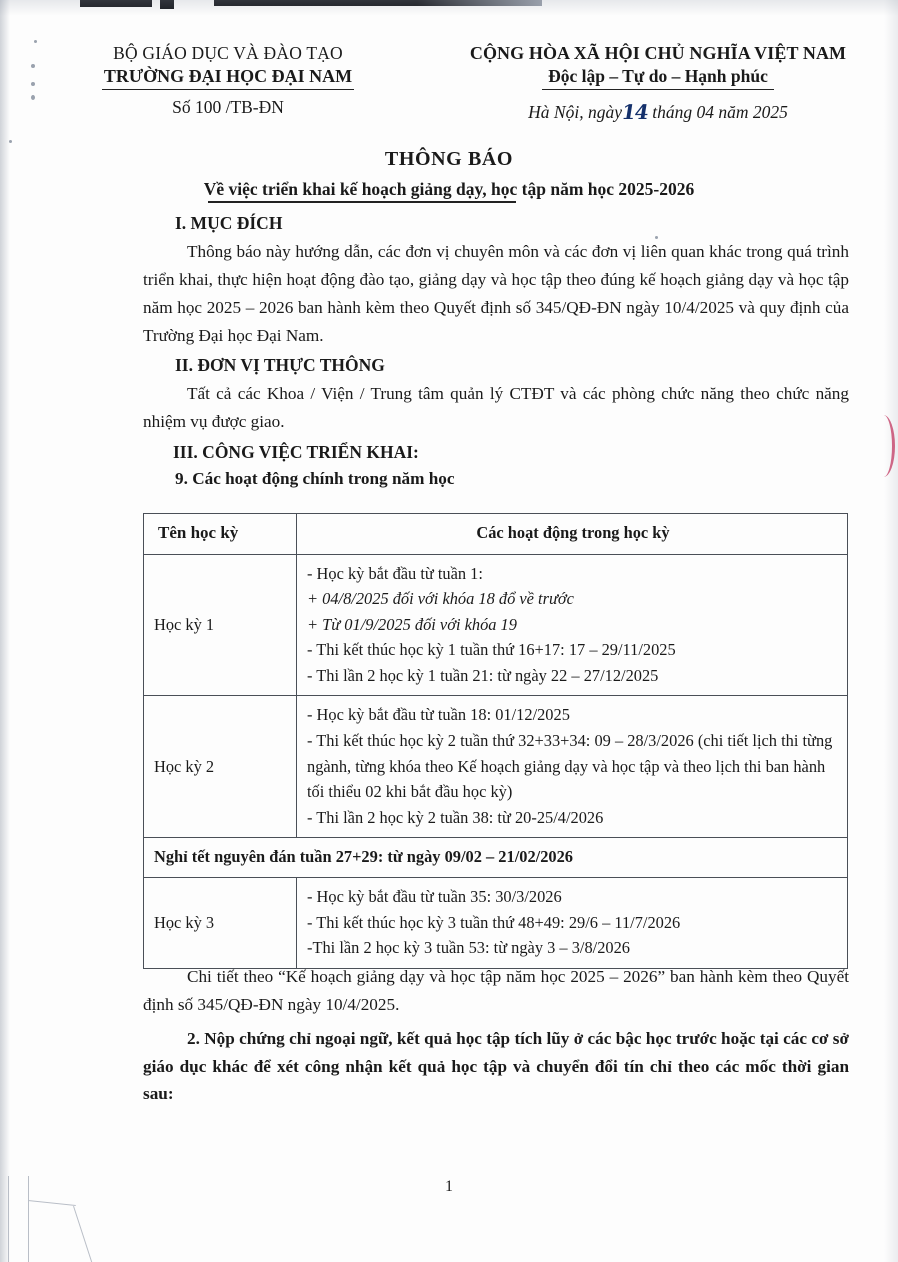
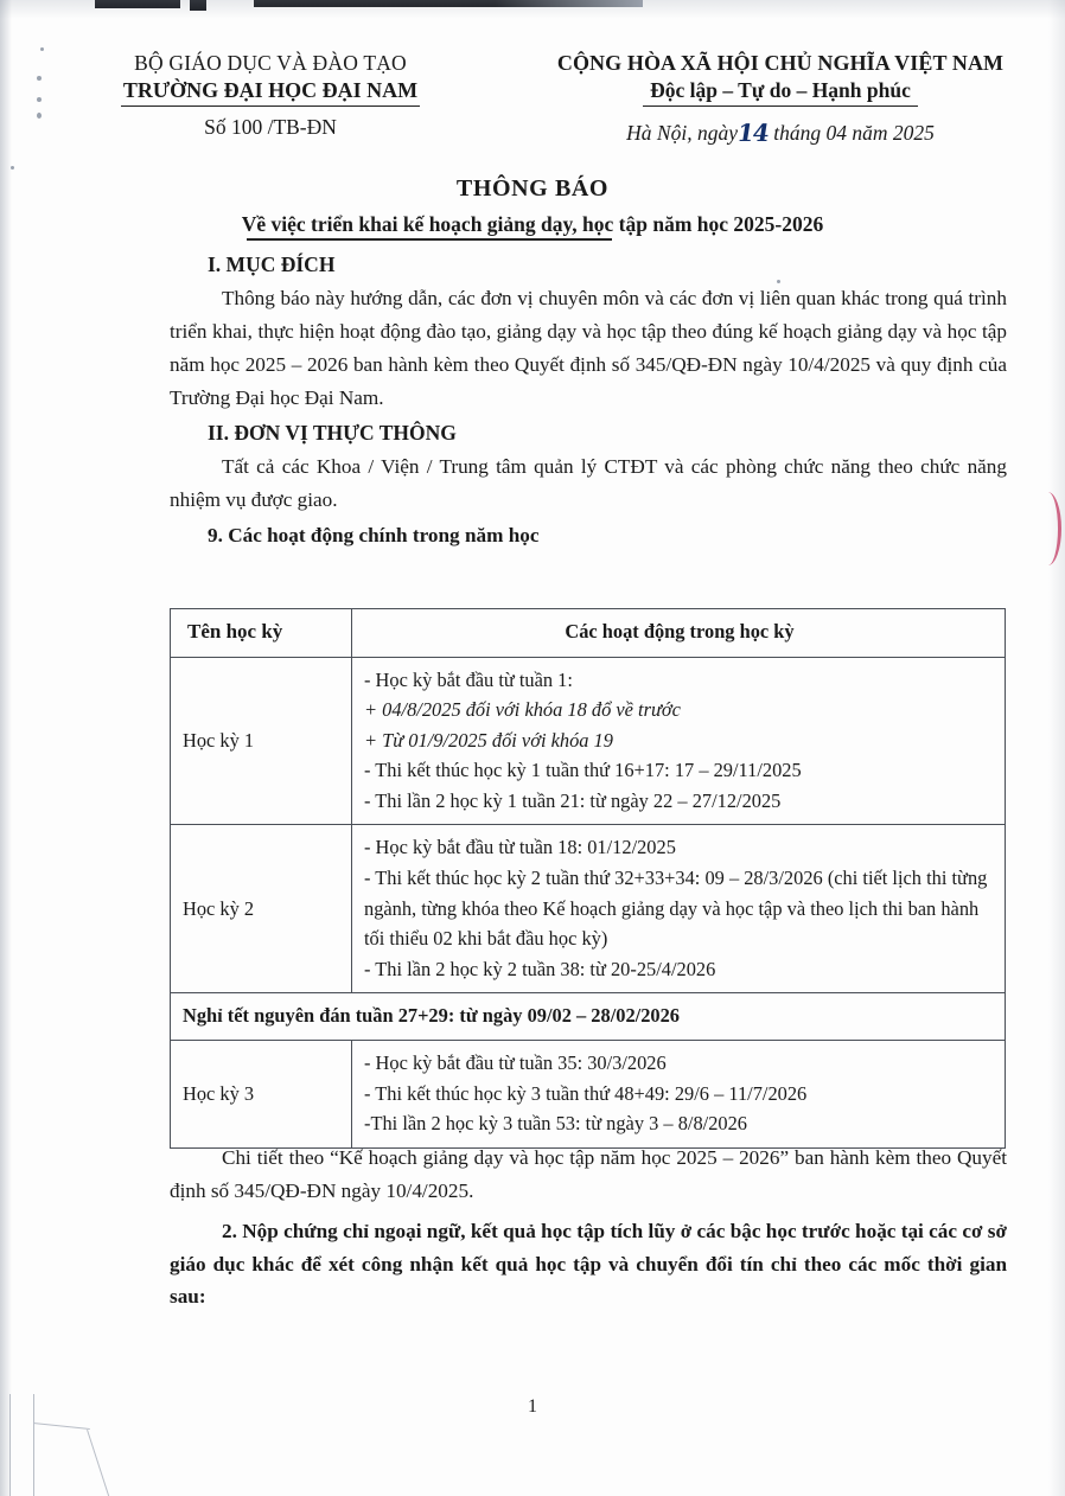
  BỘ GIÁO DỤC VÀ ĐÀO TẠO
  TRƯỜNG ĐẠI HỌC ĐẠI NAM
  Số 100 /TB-ĐN
  CỘNG HÒA XÃ HỘI CHỦ NGHĨA VIỆT NAM
  Độc lập – Tự do – Hạnh phúc
  THÔNG BÁO
  Về việc triển khai kế hoạch giảng dạy, học tập năm học 2025-2026
  I. MỤC ĐÍCH
  Thông báo này hướng dẫn, các đơn vị chuyên môn và các đơn vị liên quan khác trong quá trình triển khai, thực hiện hoạt động đào tạo, giảng dạy và học tập theo đúng kế hoạch giảng dạy và học tập năm học 2025 – 2026 ban hành kèm theo Quyết định số 345/QĐ-ĐN ngày 10/4/2025 và quy định của Trường Đại học Đại Nam.
  II. ĐƠN VỊ THỰC THÔNG
  Tất cả các Khoa / Viện / Trung tâm quản lý CTĐT và các phòng chức năng theo chức năng nhiệm vụ được giao.
- III. CÔNG VIỆC TRIỂN KHAI:
  9. Các hoạt động chính trong năm học
  Tên học kỳ	Các hoạt động trong học kỳ
  Học kỳ 1	- Học kỳ bắt đầu từ tuần 1: + 04/8/2025 đối với khóa 18 đổ về trước + Từ 01/9/2025 đối với khóa 19 - Thi kết thúc học kỳ 1 tuần thứ 16+17: 17 – 29/11/2025 - Thi lần 2 học kỳ 1 tuần 21: từ ngày 22 – 27/12/2025
  Học kỳ 2	- Học kỳ bắt đầu từ tuần 18: 01/12/2025 - Thi kết thúc học kỳ 2 tuần thứ 32+33+34: 09 – 28/3/2026 (chi tiết lịch thi từng ngành, từng khóa theo Kế hoạch giảng dạy và học tập và theo lịch thi ban hành tối thiểu 02 khi bắt đầu học kỳ) - Thi lần 2 học kỳ 2 tuần 38: từ 20-25/4/2026
- Nghỉ tết nguyên đán tuần 27+29: từ ngày 09/02 – 21/02/2026
+ Nghỉ tết nguyên đán tuần 27+29: từ ngày 09/02 – 28/02/2026
- Học kỳ 3	- Học kỳ bắt đầu từ tuần 35: 30/3/2026 - Thi kết thúc học kỳ 3 tuần thứ 48+49: 29/6 – 11/7/2026 -Thi lần 2 học kỳ 3 tuần 53: từ ngày 3 – 3/8/2026
+ Học kỳ 3	- Học kỳ bắt đầu từ tuần 35: 30/3/2026 - Thi kết thúc học kỳ 3 tuần thứ 48+49: 29/6 – 11/7/2026 -Thi lần 2 học kỳ 3 tuần 53: từ ngày 3 – 8/8/2026
  Chi tiết theo “Kế hoạch giảng dạy và học tập năm học 2025 – 2026” ban hành kèm theo Quyết định số 345/QĐ-ĐN ngày 10/4/2025.
  2. Nộp chứng chỉ ngoại ngữ, kết quả học tập tích lũy ở các bậc học trước hoặc tại các cơ sở giáo dục khác để xét công nhận kết quả học tập và chuyển đổi tín chỉ theo các mốc thời gian sau:
  1
